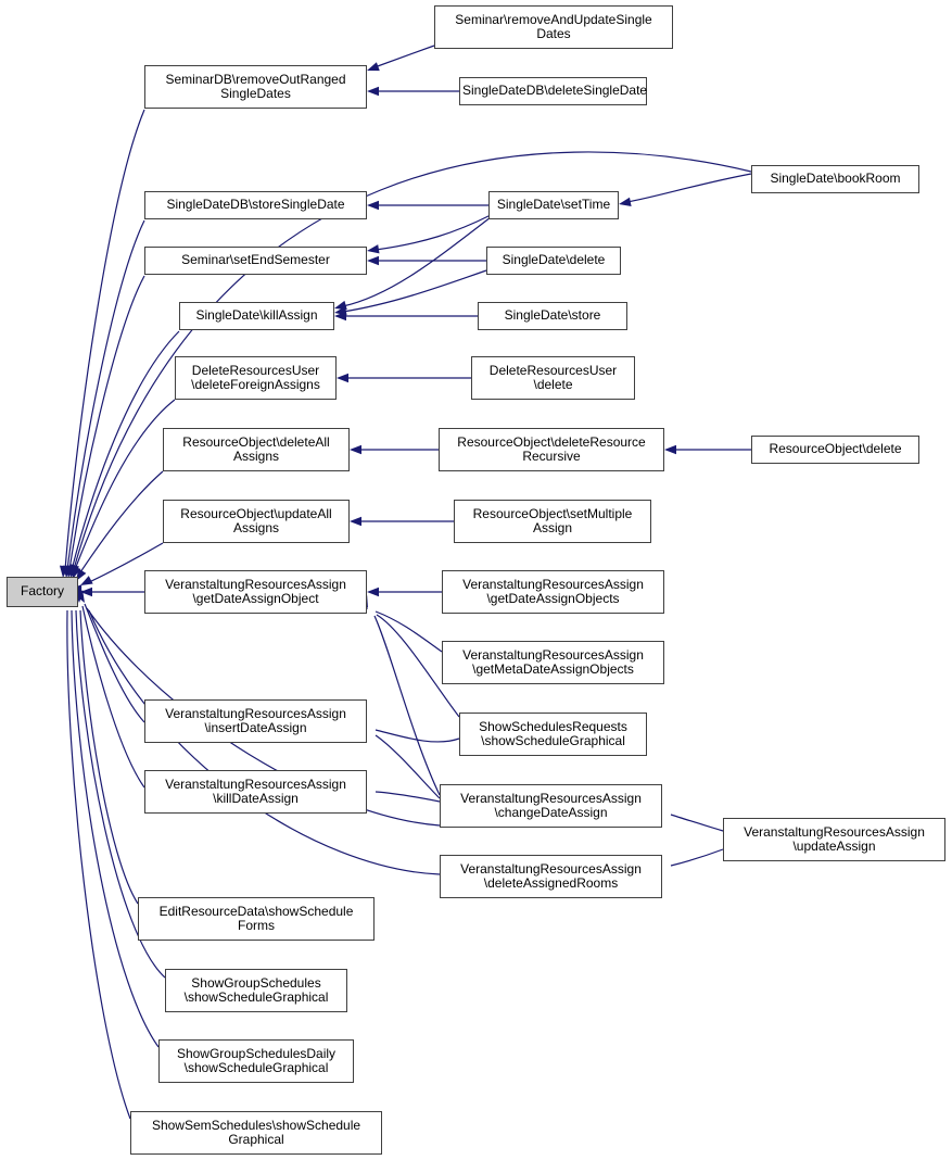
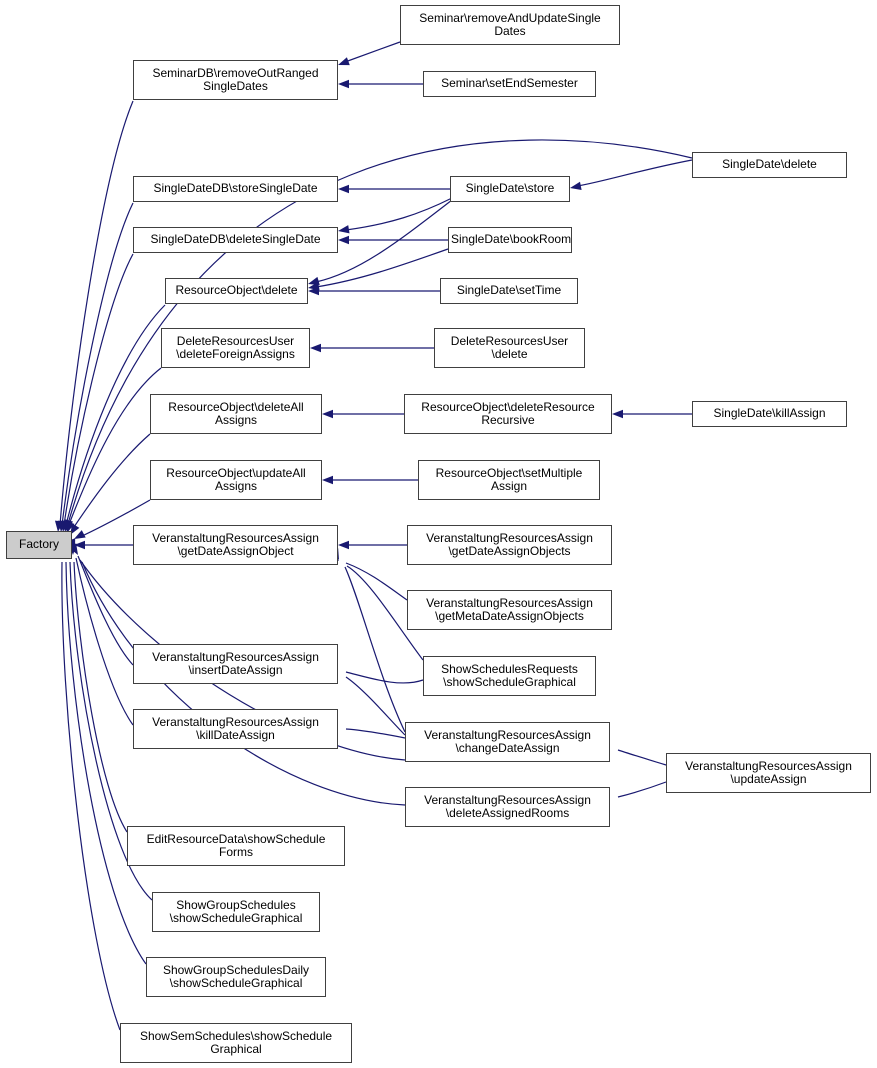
  Factory
  SeminarDB\removeOutRanged
  SingleDates
  Seminar\removeAndUpdateSingle
  Dates
- SingleDateDB\deleteSingleDate
+ Seminar\setEndSemester
- SingleDate\bookRoom
+ SingleDate\delete
  SingleDateDB\storeSingleDate
- SingleDate\setTime
+ SingleDate\store
- Seminar\setEndSemester
+ SingleDateDB\deleteSingleDate
- SingleDate\delete
+ SingleDate\bookRoom
- SingleDate\killAssign
+ ResourceObject\delete
- SingleDate\store
+ SingleDate\setTime
  DeleteResourcesUser
  \deleteForeignAssigns
  DeleteResourcesUser
  \delete
  ResourceObject\deleteAll
  Assigns
  ResourceObject\deleteResource
  Recursive
- ResourceObject\delete
+ SingleDate\killAssign
  ResourceObject\updateAll
  Assigns
  ResourceObject\setMultiple
  Assign
  VeranstaltungResourcesAssign
  \getDateAssignObject
  VeranstaltungResourcesAssign
  \getDateAssignObjects
  VeranstaltungResourcesAssign
  \getMetaDateAssignObjects
  VeranstaltungResourcesAssign
  \insertDateAssign
  ShowSchedulesRequests
  \showScheduleGraphical
  VeranstaltungResourcesAssign
  \killDateAssign
  VeranstaltungResourcesAssign
  \changeDateAssign
  VeranstaltungResourcesAssign
  \updateAssign
  VeranstaltungResourcesAssign
  \deleteAssignedRooms
  EditResourceData\showSchedule
  Forms
  ShowGroupSchedules
  \showScheduleGraphical
  ShowGroupSchedulesDaily
  \showScheduleGraphical
  ShowSemSchedules\showSchedule
  Graphical
